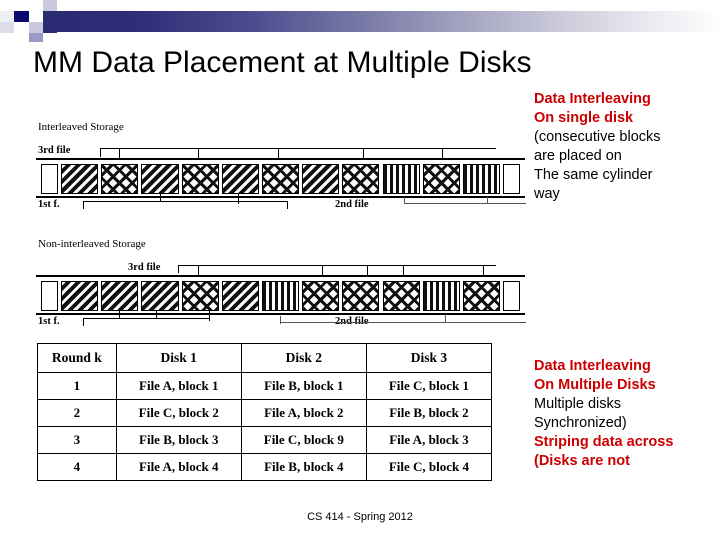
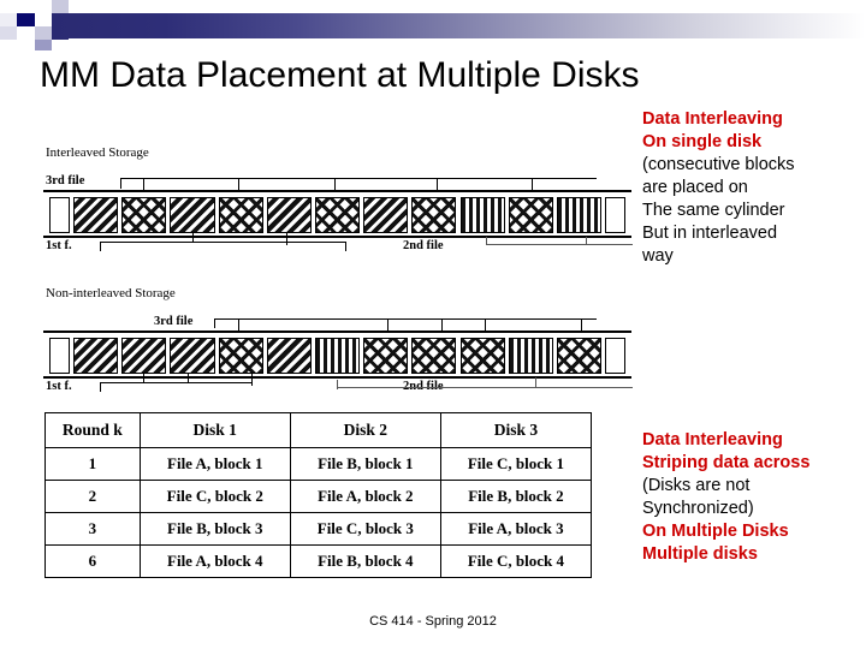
  MM Data Placement at Multiple Disks
  Interleaved Storage
  3rd file
  1st f.
  2nd file
  Non-interleaved Storage
  3rd file
  1st f.
  Round k	Disk 1	Disk 2	Disk 3
  1	File A, block 1	File B, block 1	File C, block 1
  2	File C, block 2	File A, block 2	File B, block 2
- 3	File B, block 3	File C, block 9	File A, block 3
+ 3	File B, block 3	File C, block 3	File A, block 3
- 4	File A, block 4	File B, block 4	File C, block 4
+ 6	File A, block 4	File B, block 4	File C, block 4
  Data Interleaving
  On single disk
  (consecutive blocks
  are placed on
  The same cylinder
+ But in interleaved
  way
  Data Interleaving
- On Multiple Disks
+ Striping data across
- Multiple disks
+ (Disks are not
  Synchronized)
- Striping data across
+ On Multiple Disks
- (Disks are not
+ Multiple disks
  CS 414 - Spring 2012
